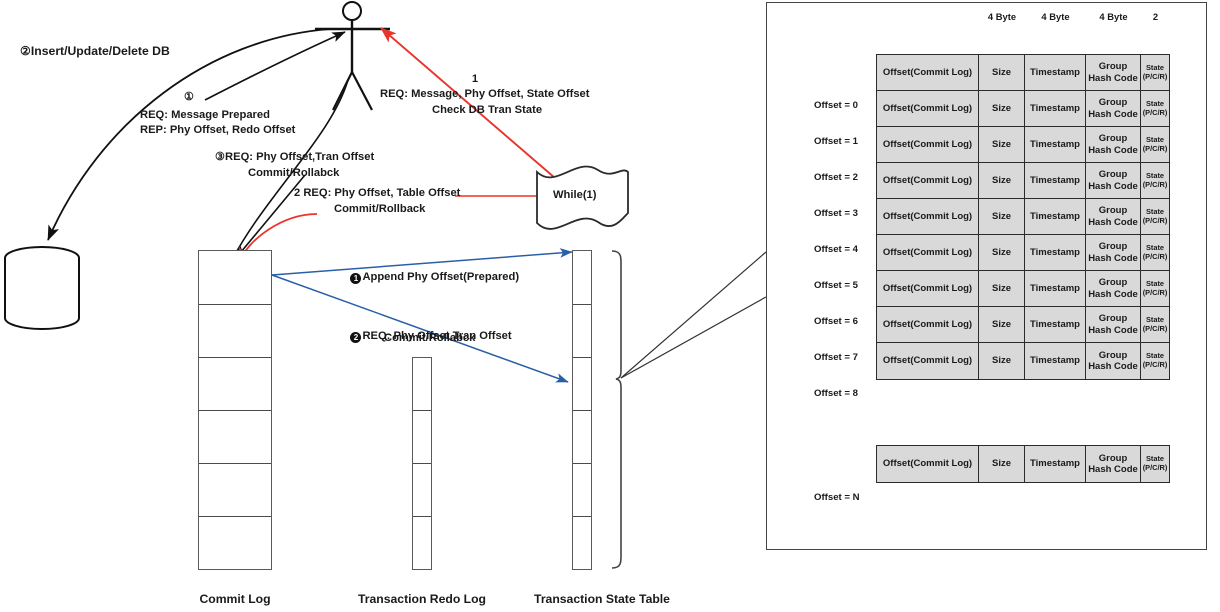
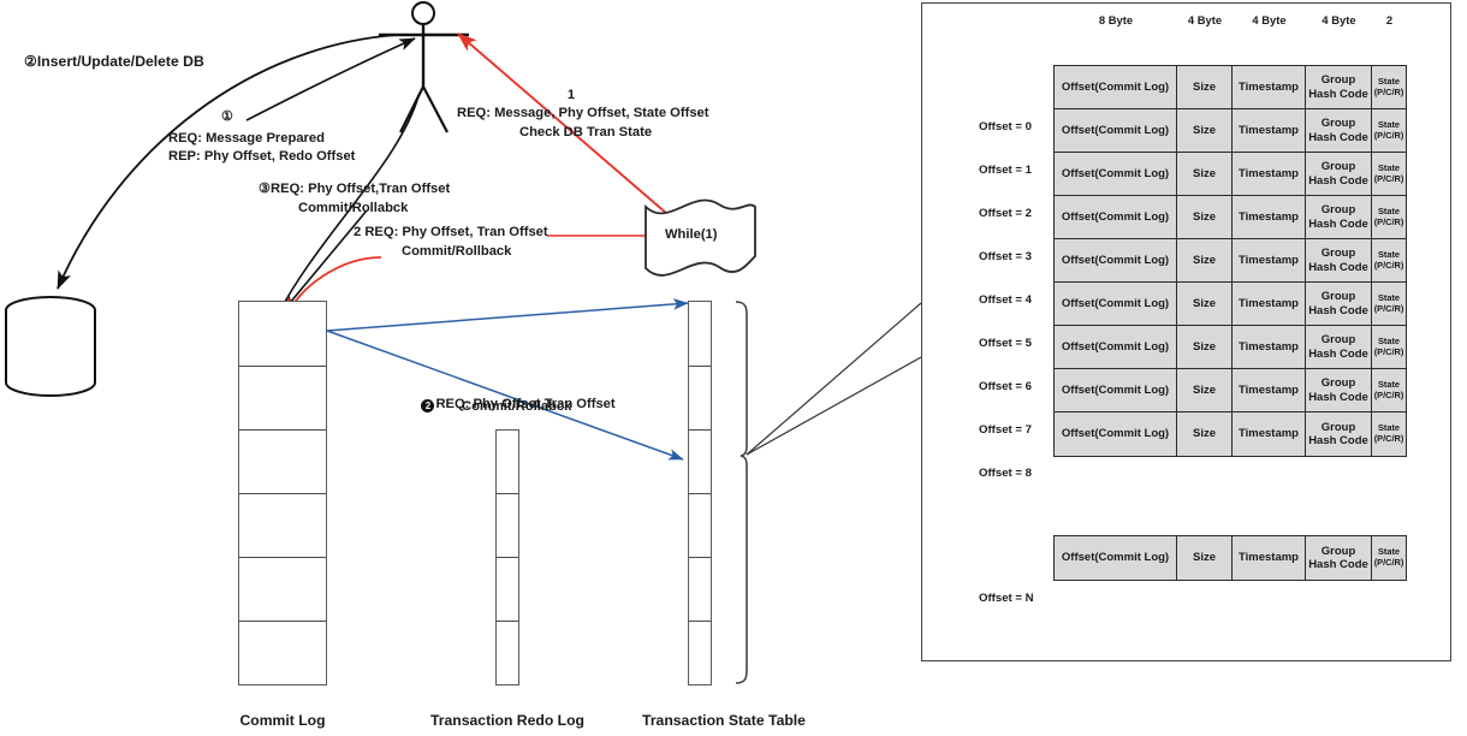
  ②Insert/Update/Delete DB
  ①
  REQ: Message Prepared
  REP: Phy Offset, Redo Offset
  ③REQ: Phy Offset,Tran Offset
  Commit/Rollabck
- 2 REQ: Phy Offset, Table Offset
+ 2 REQ: Phy Offset, Tran Offset
  Commit/Rollback
  1
  REQ: Message, Phy Offset, State Offset
  Check DB Tran State
  While(1)
- 1 Append Phy Offset(Prepared)
  2 REQ: Phy Offset,Tran Offset
  Commit/Rollabck
  Commit Log
  Transaction Redo Log
  Transaction State Table
+ 8 Byte
  4 Byte
  4 Byte
  4 Byte
  2
  Offset(Commit Log)
  Size
  Timestamp
  Group
  Hash Code
  State
  (P/C/R)
  Offset(Commit Log)
  Size
  Timestamp
  Group
  Hash Code
  State
  (P/C/R)
  Offset(Commit Log)
  Size
  Timestamp
  Group
  Hash Code
  State
  (P/C/R)
  Offset(Commit Log)
  Size
  Timestamp
  Group
  Hash Code
  State
  (P/C/R)
  Offset(Commit Log)
  Size
  Timestamp
  Group
  Hash Code
  State
  (P/C/R)
  Offset(Commit Log)
  Size
  Timestamp
  Group
  Hash Code
  State
  (P/C/R)
  Offset(Commit Log)
  Size
  Timestamp
  Group
  Hash Code
  State
  (P/C/R)
  Offset(Commit Log)
  Size
  Timestamp
  Group
  Hash Code
  State
  (P/C/R)
  Offset(Commit Log)
  Size
  Timestamp
  Group
  Hash Code
  State
  (P/C/R)
  Offset(Commit Log)
  Size
  Timestamp
  Group
  Hash Code
  State
  (P/C/R)
  Offset = 0
  Offset = 1
  Offset = 2
  Offset = 3
  Offset = 4
  Offset = 5
  Offset = 6
  Offset = 7
  Offset = 8
  Offset = N
